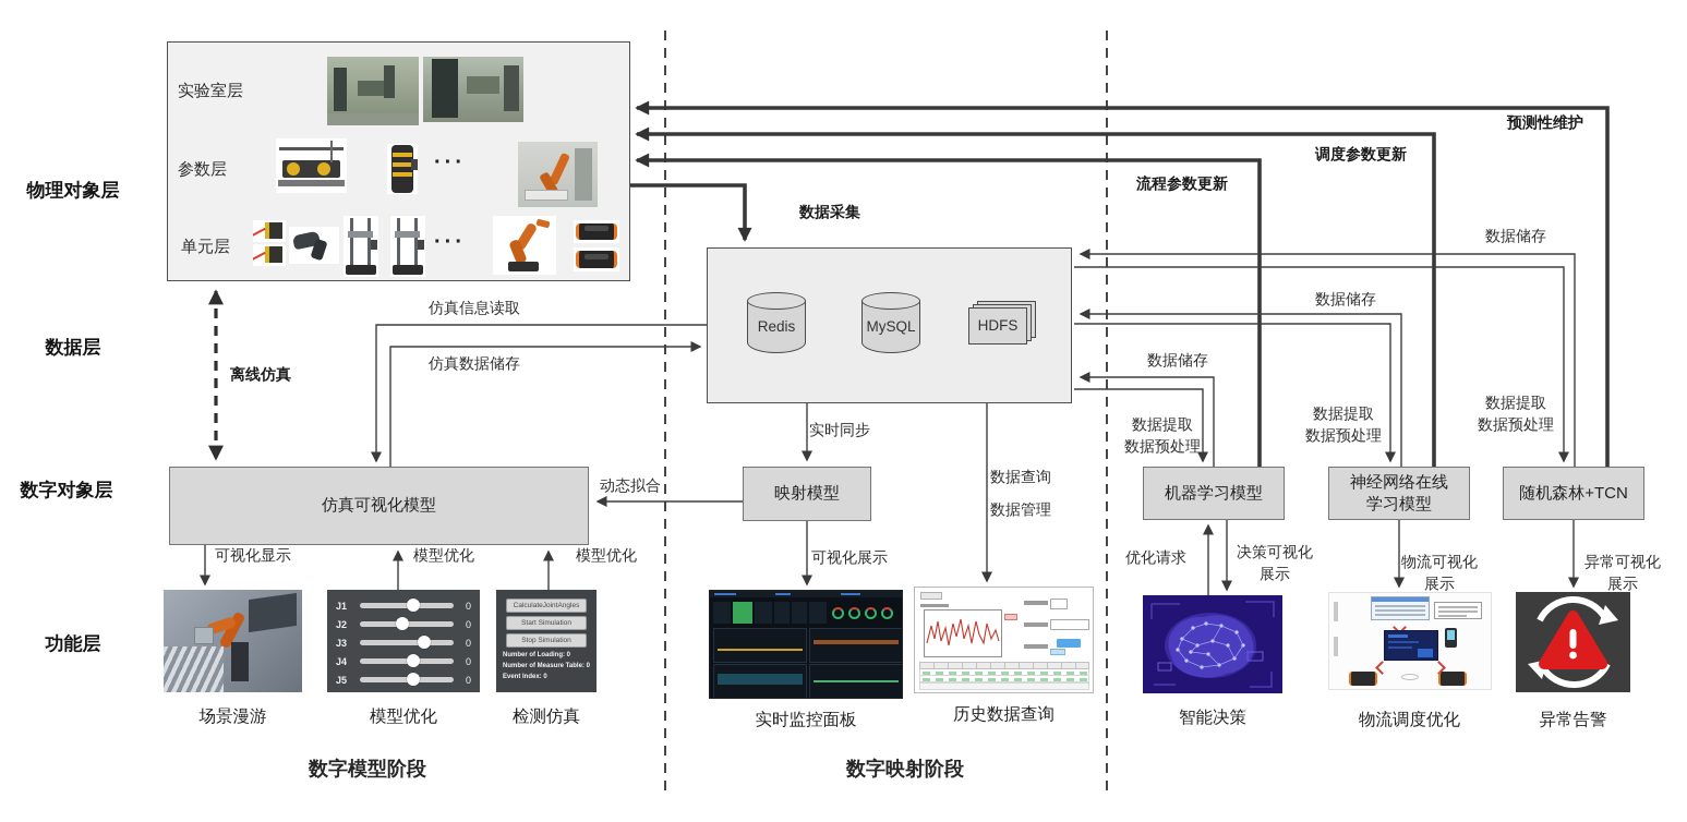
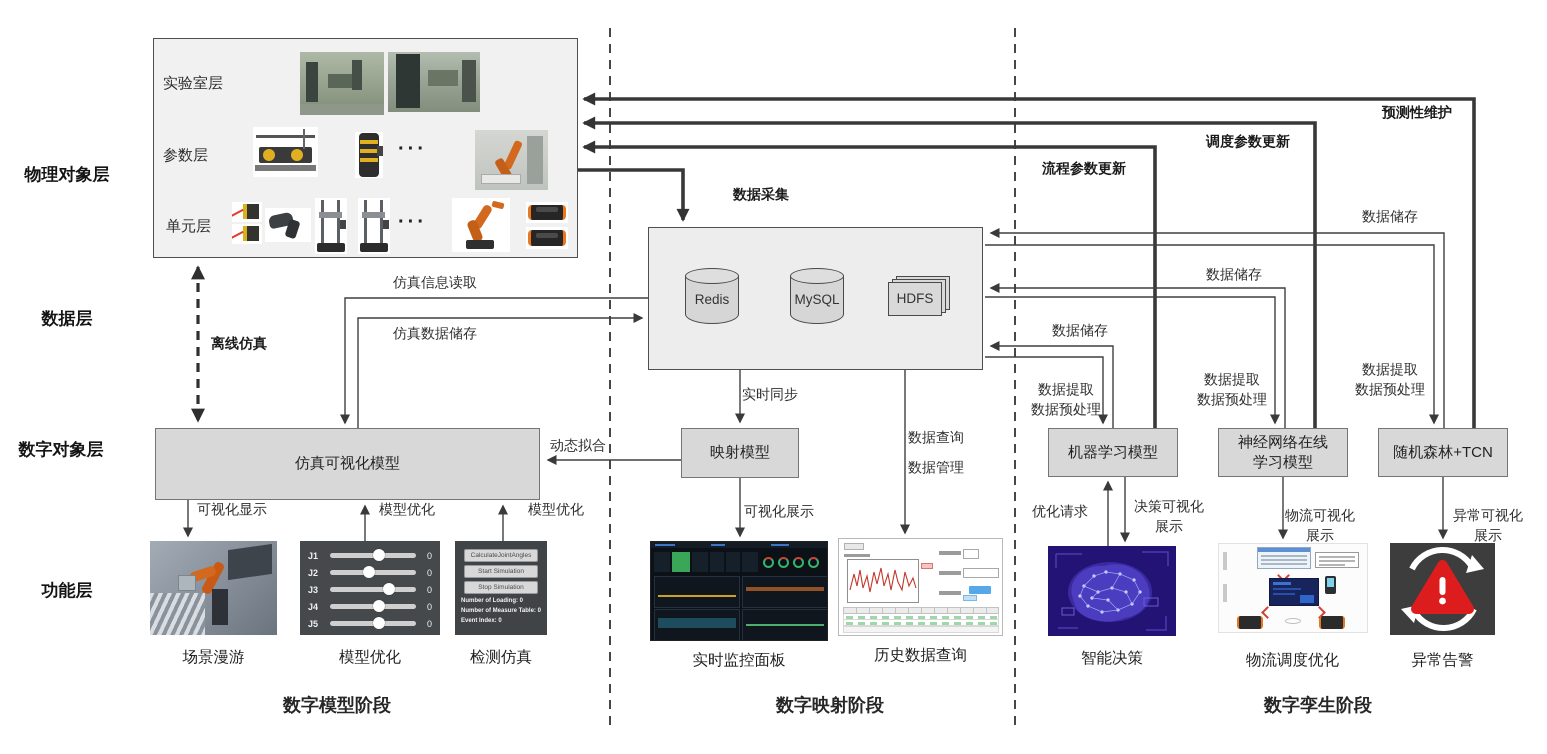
  物理对象层
  数据层
  数字对象层
  功能层
  实验室层
  参数层
  单元层
  ···
  ···
  Redis
  MySQL
  HDFS
  仿真可视化模型
  映射模型
  机器学习模型
  神经网络在线
  学习模型
  随机森林+TCN
  数据采集
  离线仿真
  仿真信息读取
  仿真数据储存
  实时同步
  动态拟合
  可视化展示
  数据查询
  数据管理
  可视化显示
  模型优化
  模型优化
  流程参数更新
  调度参数更新
  预测性维护
  数据储存
  数据储存
  数据储存
  数据提取
  数据预处理
  数据提取
  数据预处理
  数据提取
  数据预处理
  优化请求
  决策可视化
  展示
  物流可视化
  展示
  异常可视化
  展示
  场景漫游
  J1
  0
  J2
  0
  J3
  0
  J4
  0
  J5
  0
  模型优化
  检测仿真
  实时监控面板
  历史数据查询
  智能决策
  物流调度优化
  异常告警
  数字模型阶段
  数字映射阶段
+ 数字孪生阶段
